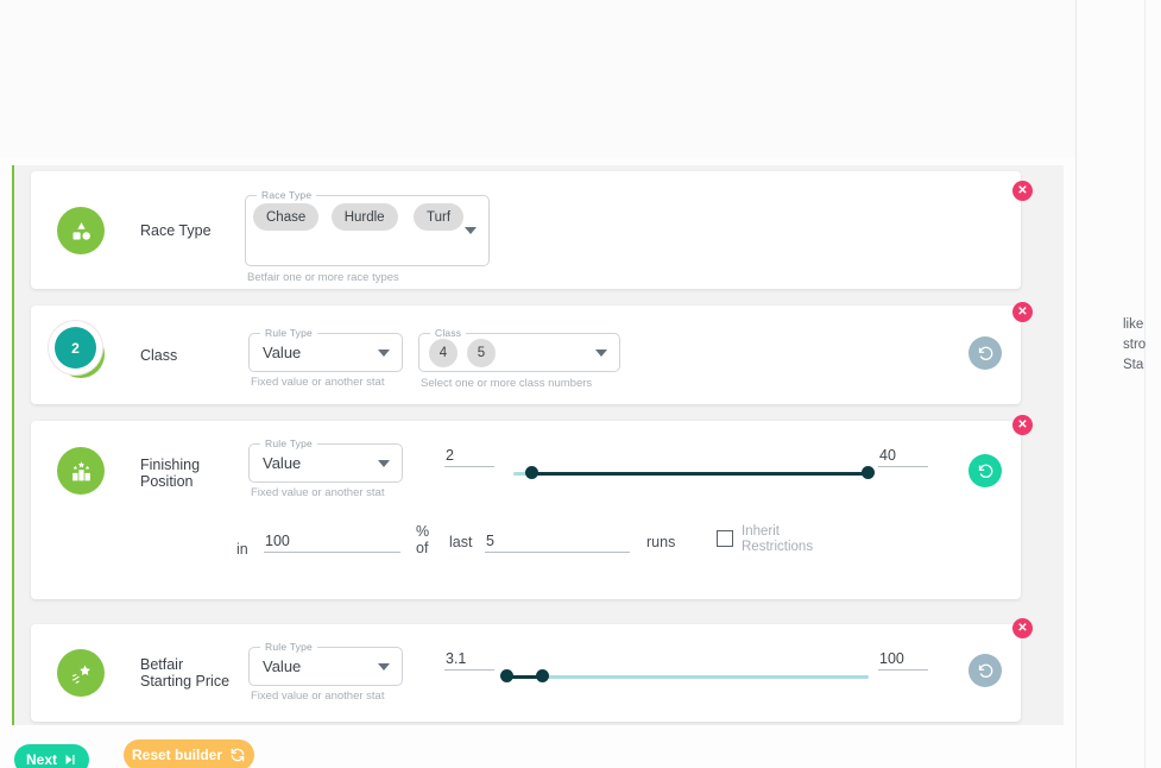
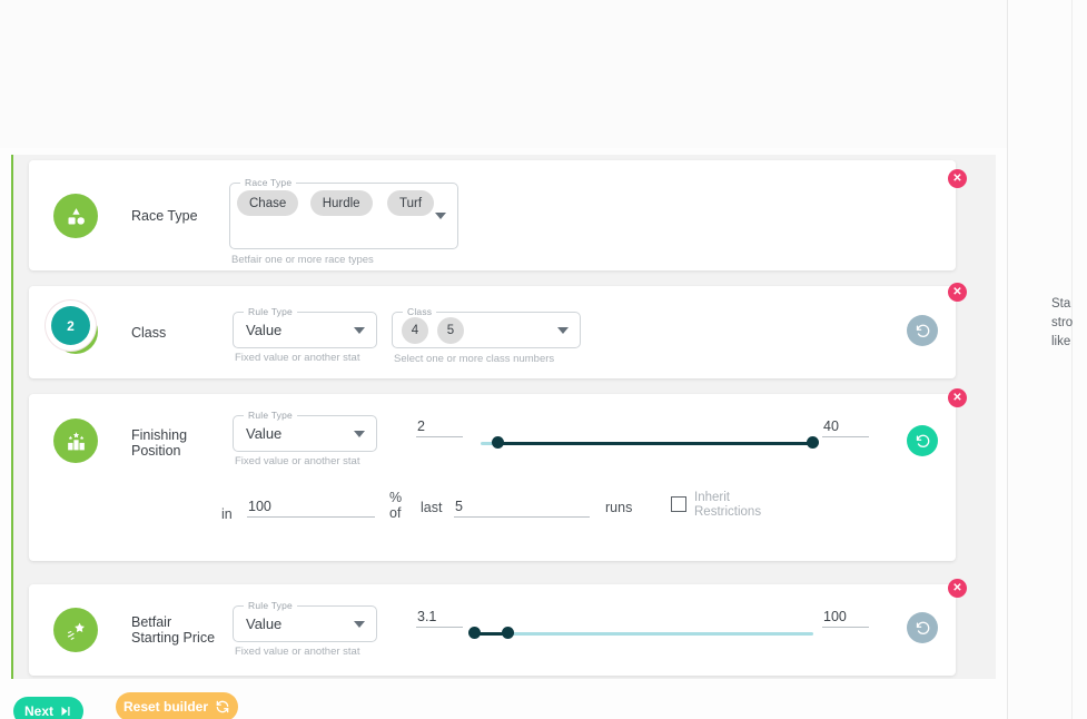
  Race Type
  Race Type
  Chase Hurdle Turf
  Betfair one or more race types
  ✕
  Class
  Rule Type
  Value
  Fixed value or another stat
  Class
  4
  5
  Select one or more class numbers
  ✕
  Finishing Position
  Rule Type
  Value
  Fixed value or another stat
  2
  40
  in
  100
  %
  of
  last
  5
  runs
  Inherit Restrictions
  ✕
  Betfair Starting Price
  Rule Type
  Value
  Fixed value or another stat
  3.1
  100
  ✕
  Next
  Reset builder
  2
- like
+ Sta
  stro
- Sta
+ like
